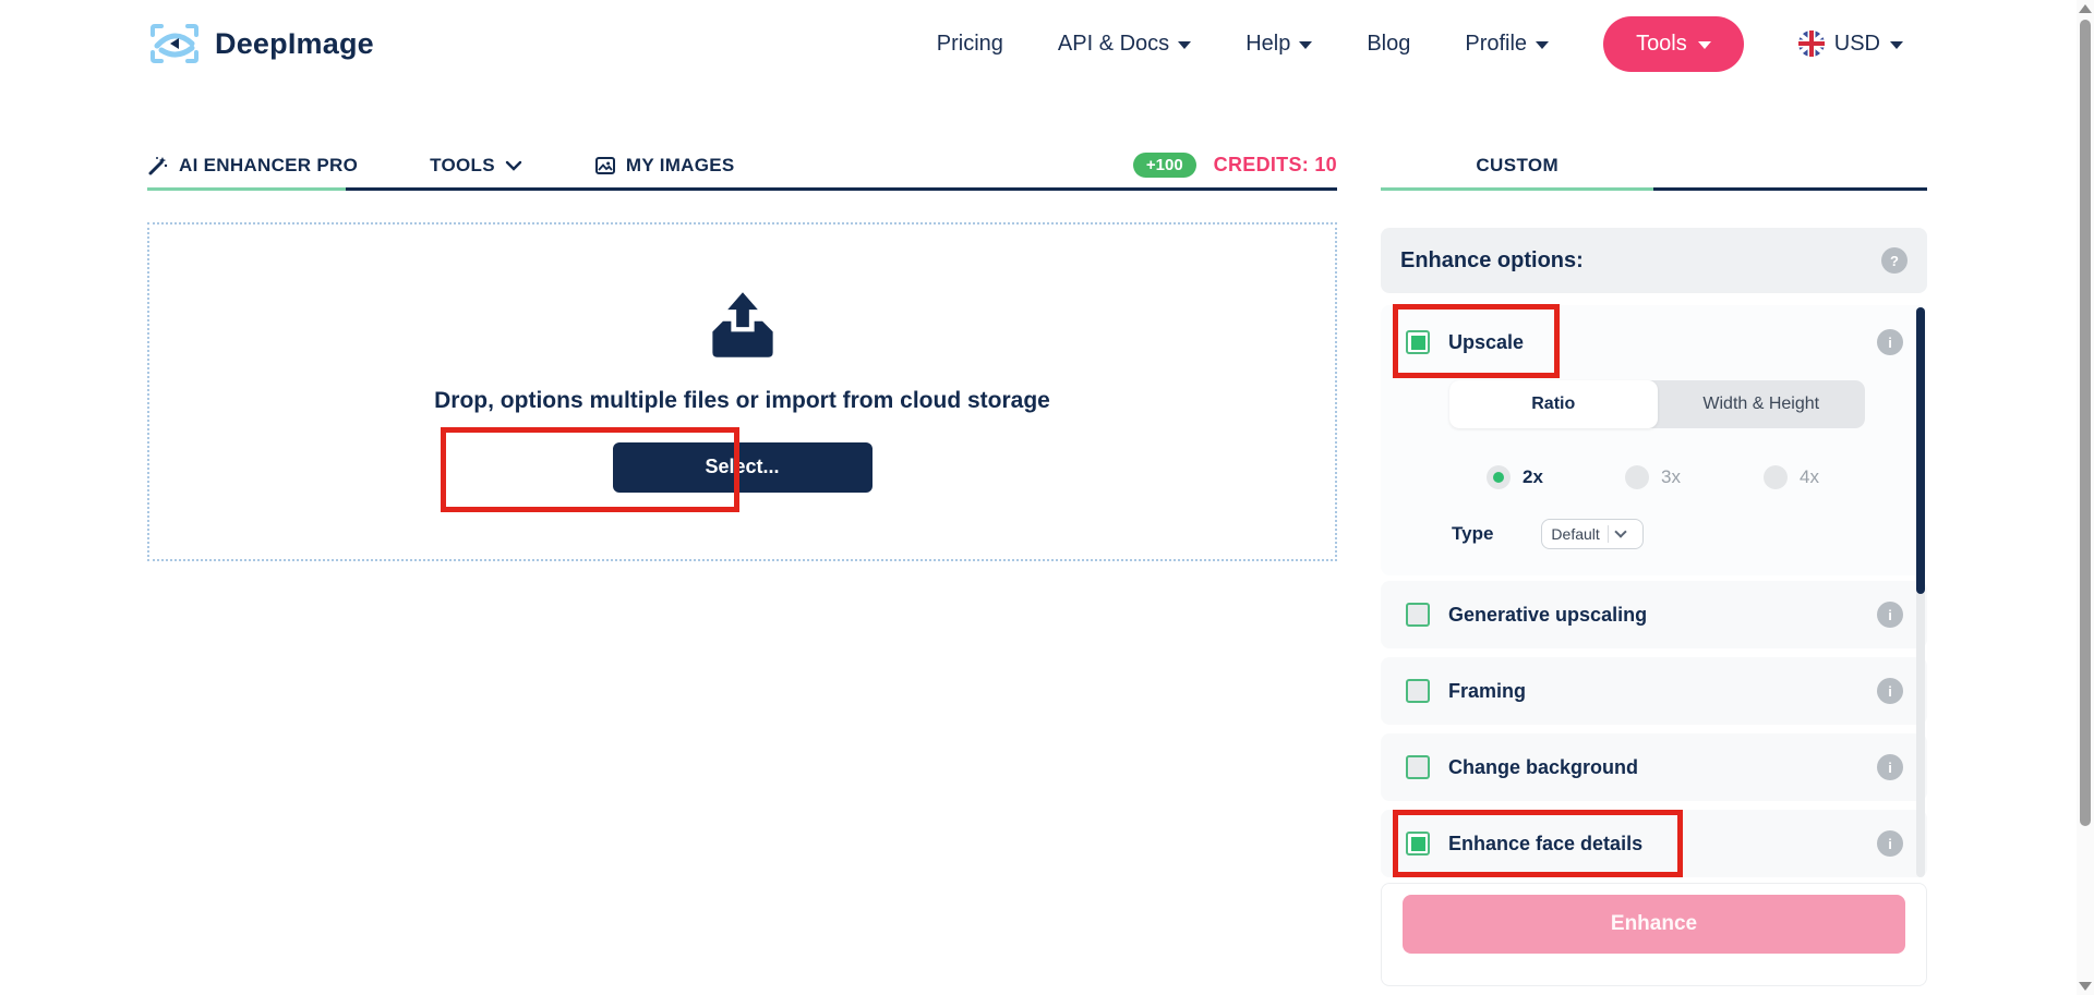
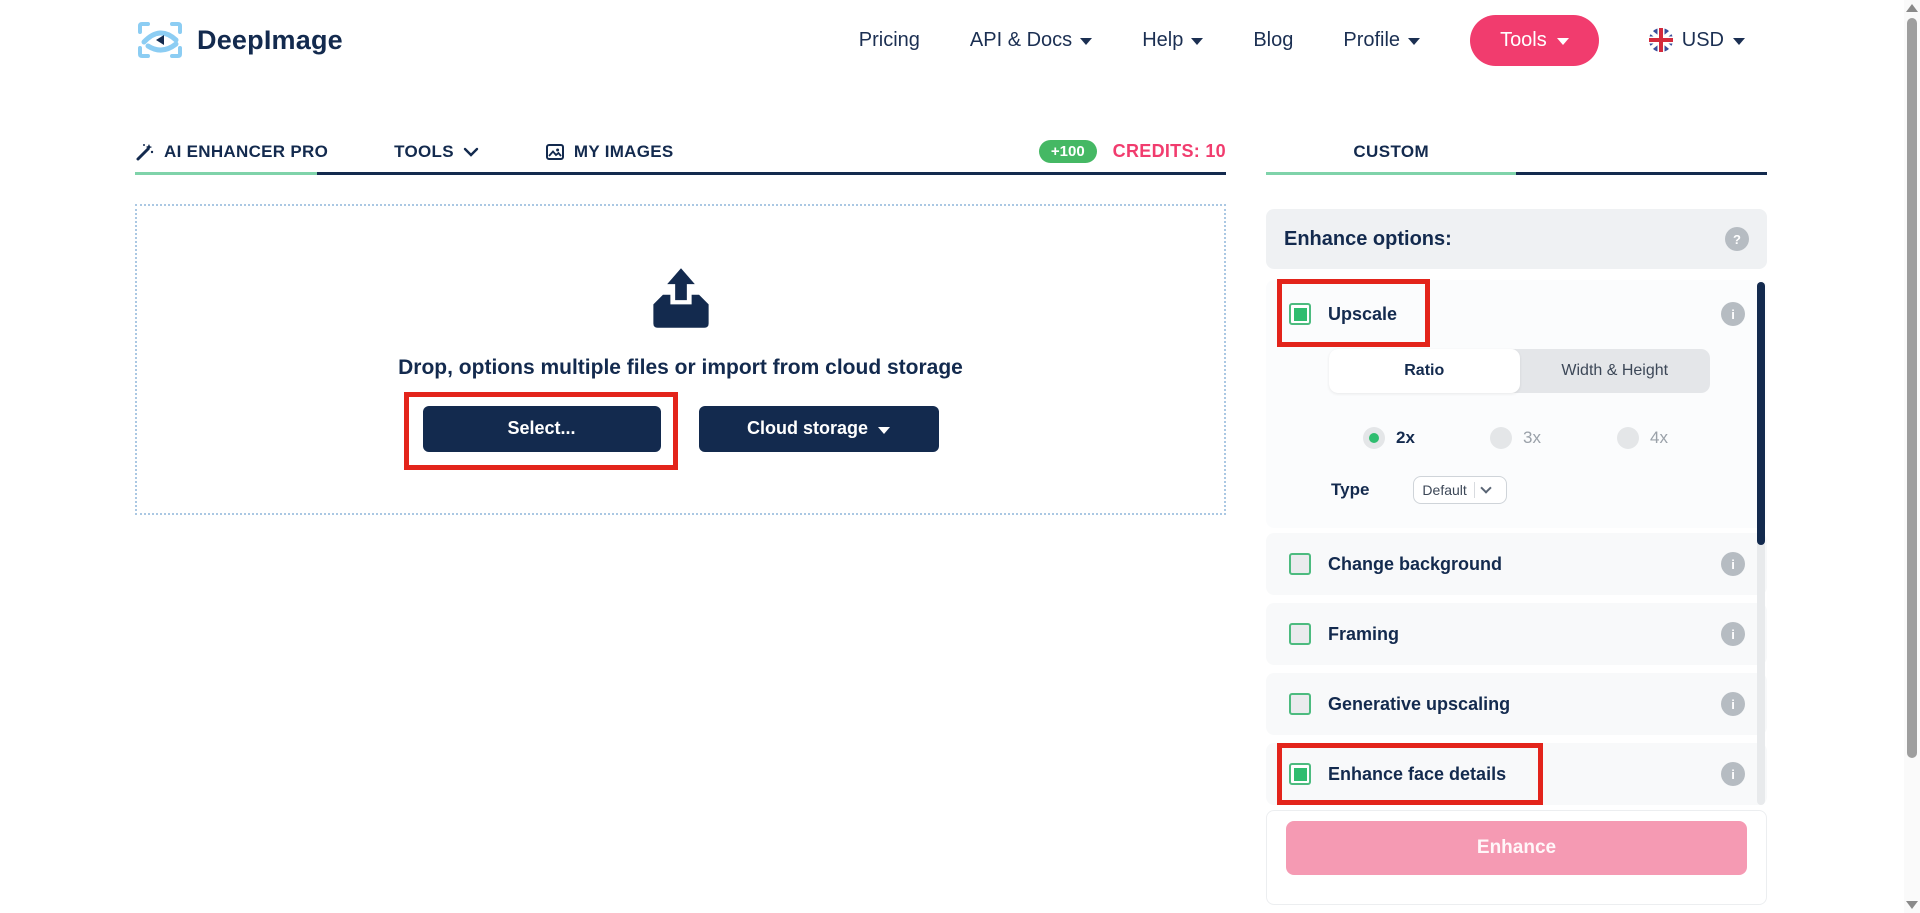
  DeepImage
  Pricing
  API & Docs
  Help
  Blog
  Profile
  Tools
  USD
  AI ENHANCER PRO
  TOOLS
  MY IMAGES
  +100
  CREDITS: 10
  CUSTOM
  Drop, options multiple files or import from cloud storage
  Select...
+ Cloud storage
  Enhance options:
  ?
  Upscale
  i
  Ratio
  Width & Height
  2x
  3x
  4x
  Type
  Default
- Generative upscaling
+ Change background
  i
  Framing
  i
- Change background
+ Generative upscaling
  i
  Enhance face details
  i
  Enhance
